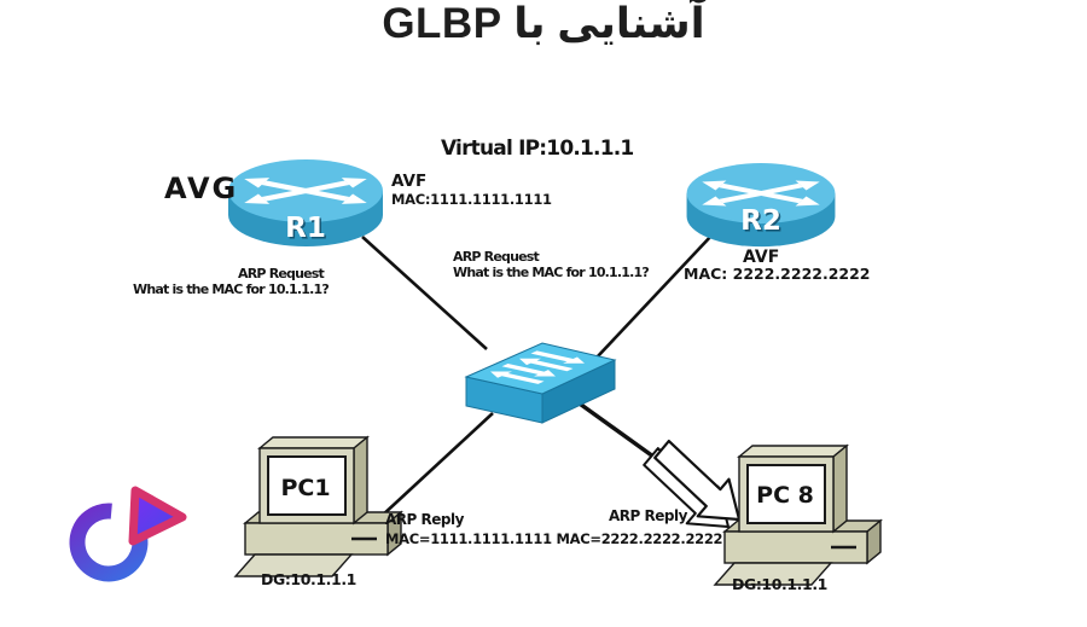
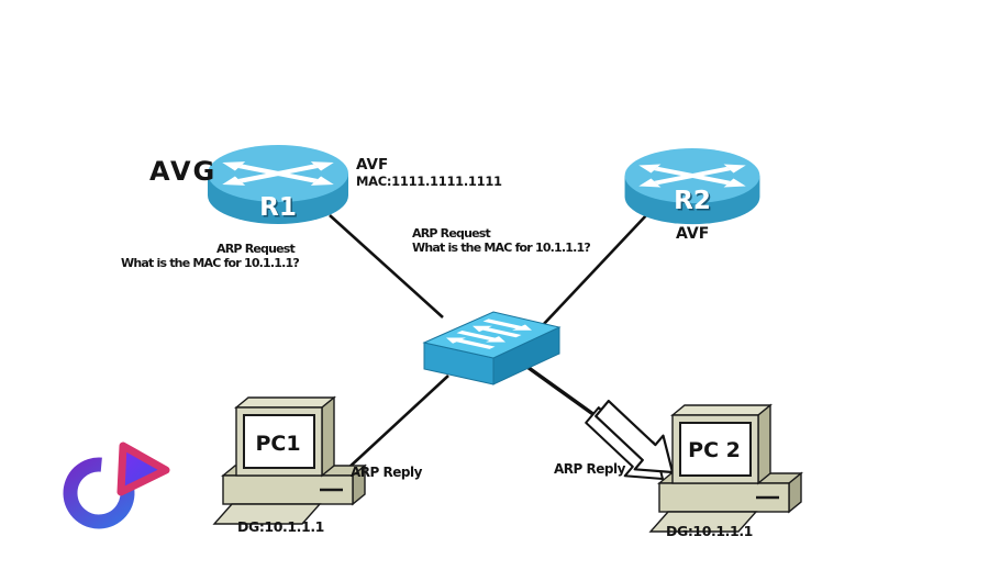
- آشنایی با GLBP
- Virtual IP:10.1.1.1
  AVG
  AVF
  MAC:1111.1111.1111
  AVF
- MAC: 2222.2222.2222
  ARP Request
  What is the MAC for 10.1.1.1?
  ARP Request
  What is the MAC for 10.1.1.1?
  ARP Reply
- MAC=1111.1111.1111 MAC=2222.2222.2222
  ARP Reply
  R1
  R2
  PC1
- PC 8
+ PC 2
  DG:10.1.1.1
  DG:10.1.1.1
